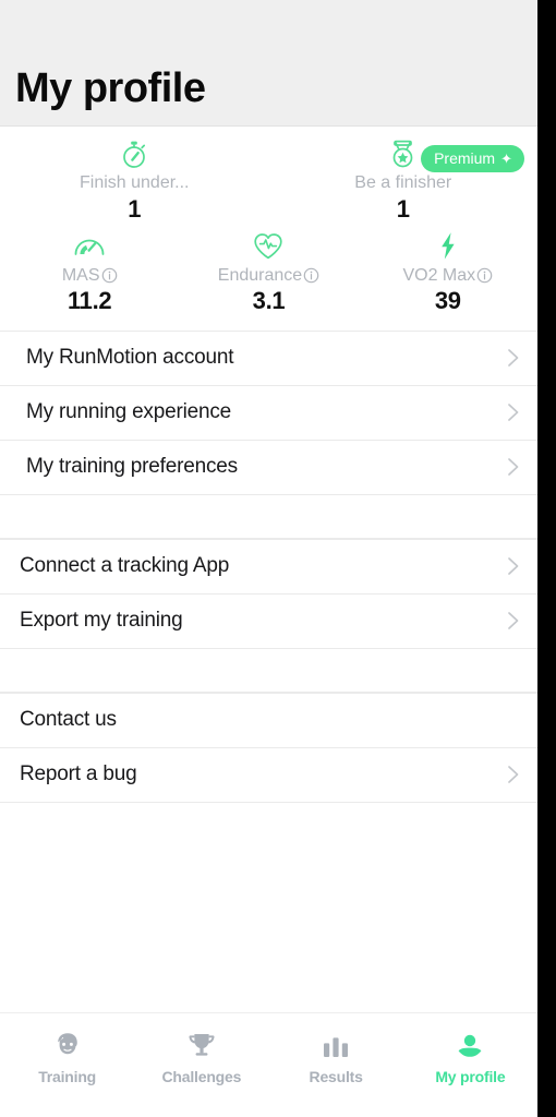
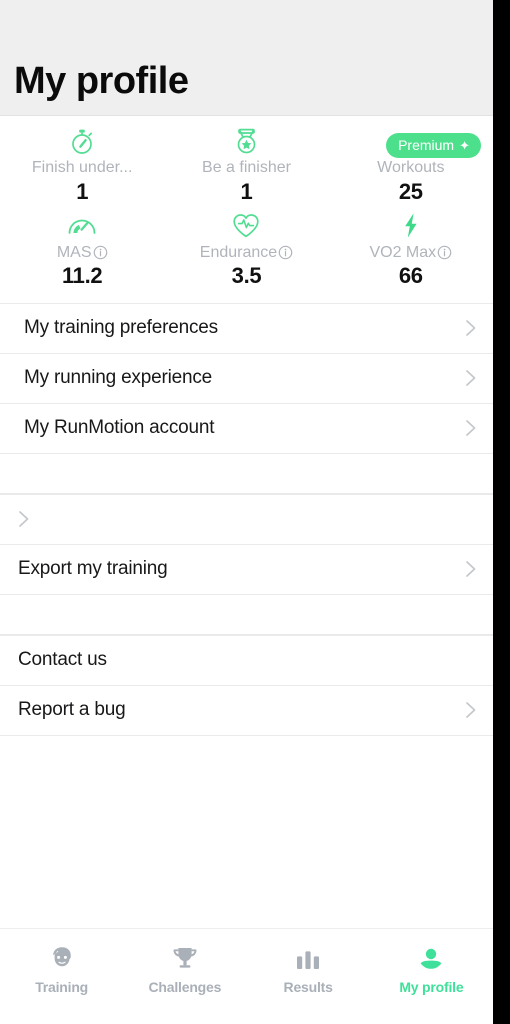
  My profile
  Premium
  ✦
  Finish under...
  1
  Be a finisher
  1
+ Workouts
+ 25
  MAS
  11.2
  Endurance
- 3.1
+ 3.5
  VO2 Max
- 39
+ 66
- My RunMotion account
+ My training preferences
  My running experience
- My training preferences
+ My RunMotion account
- Connect a tracking App
  Export my training
  Contact us
  Report a bug
  Training
  Challenges
  Results
  My profile
